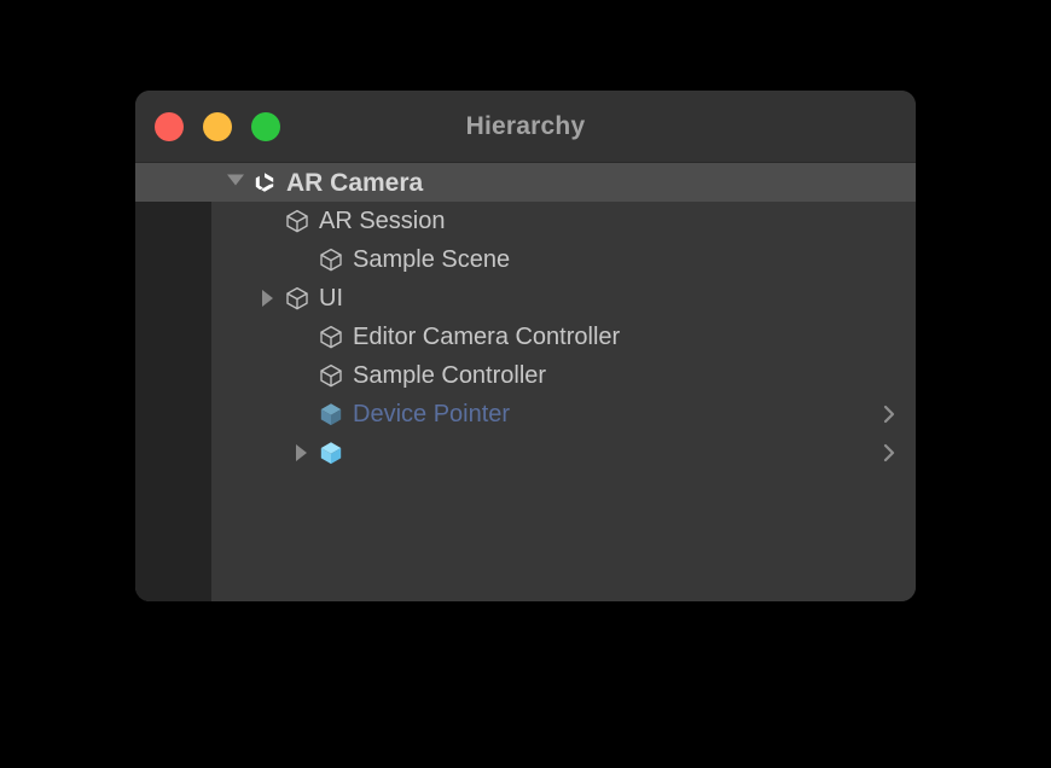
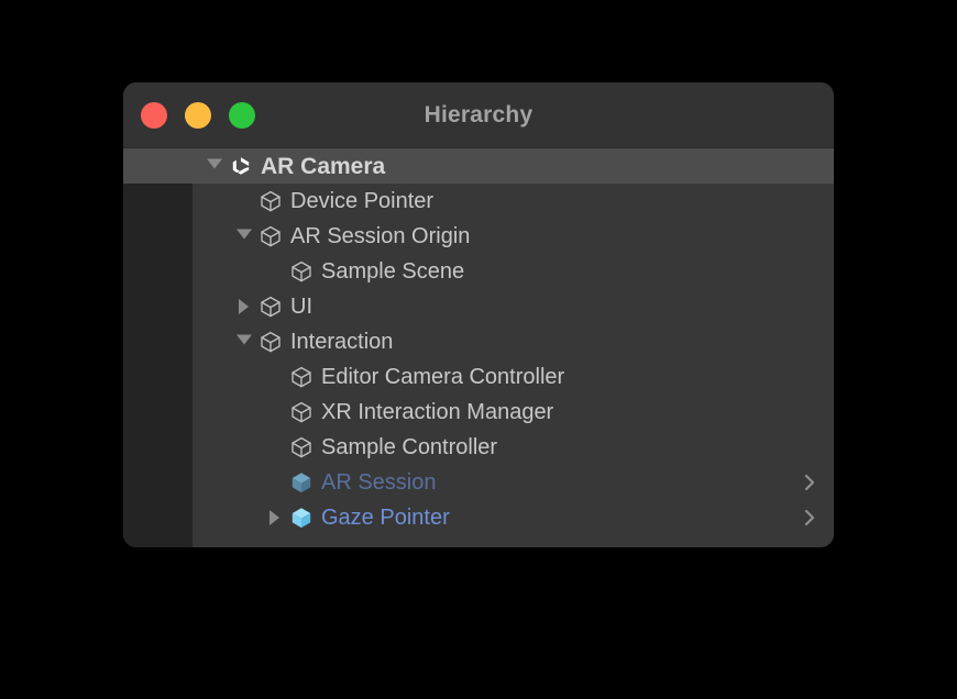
  Hierarchy
  AR Camera
- AR Session
+ Device Pointer
+ AR Session Origin
  Sample Scene
  UI
+ Interaction
  Editor Camera Controller
+ XR Interaction Manager
  Sample Controller
- Device Pointer
+ AR Session
+ Gaze Pointer
